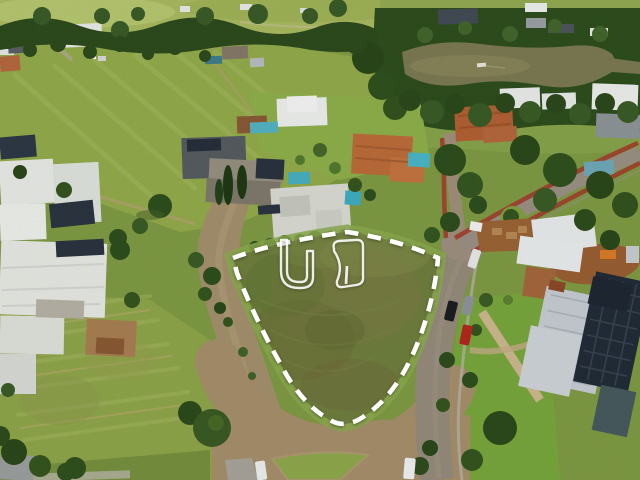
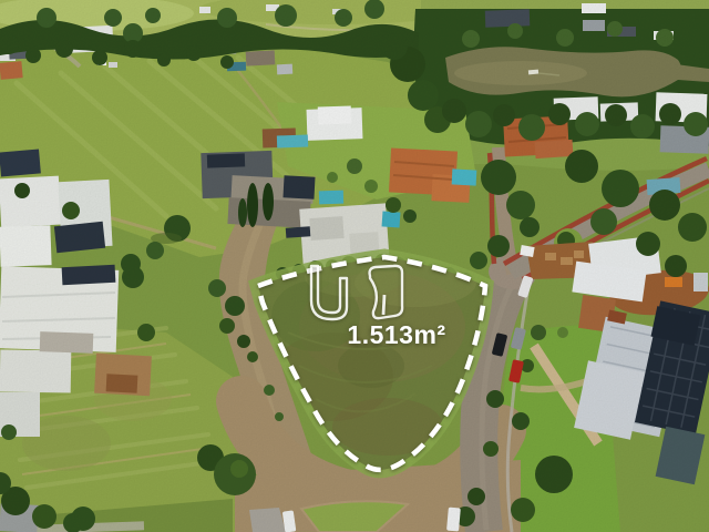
+ 1.513m²
